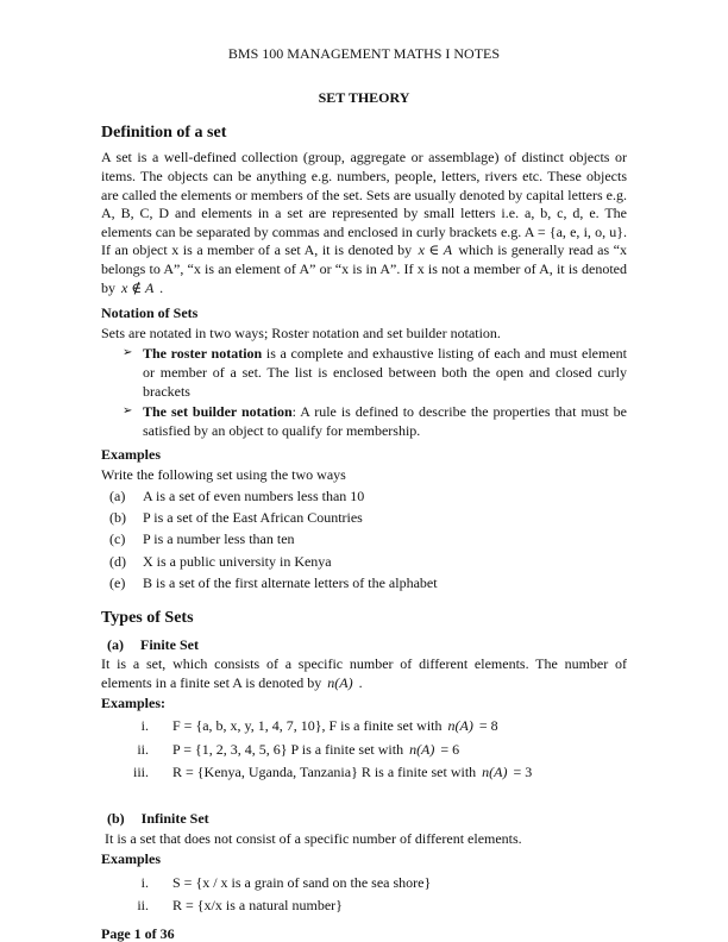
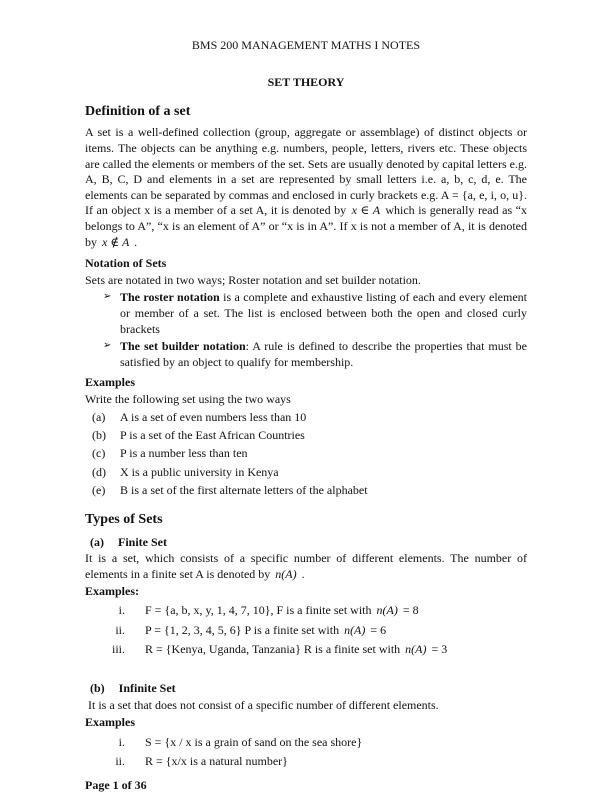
- BMS 100 MANAGEMENT MATHS I NOTES
+ BMS 200 MANAGEMENT MATHS I NOTES
  SET THEORY
  Definition of a set
  A set is a well-defined collection (group, aggregate or assemblage) of distinct objects or items. The objects can be anything e.g. numbers, people, letters, rivers etc. These objects are called the elements or members of the set. Sets are usually denoted by capital letters e.g. A, B, C, D and elements in a set are represented by small letters i.e. a, b, c, d, e. The elements can be separated by commas and enclosed in curly brackets e.g. A = {a, e, i, o, u}. If an object x is a member of a set A, it is denoted by x ∈ A which is generally read as “x belongs to A”, “x is an element of A” or “x is in A”. If x is not a member of A, it is denoted by x ∉ A .
  Notation of Sets
  Sets are notated in two ways; Roster notation and set builder notation.
  ➢
- The roster notation is a complete and exhaustive listing of each and must element or member of a set. The list is enclosed between both the open and closed curly brackets
+ The roster notation is a complete and exhaustive listing of each and every element or member of a set. The list is enclosed between both the open and closed curly brackets
  ➢
  The set builder notation: A rule is defined to describe the properties that must be satisfied by an object to qualify for membership.
  Examples
  Write the following set using the two ways
  (a)
  A is a set of even numbers less than 10
  (b)
  P is a set of the East African Countries
  (c)
  P is a number less than ten
  (d)
  X is a public university in Kenya
  (e)
  B is a set of the first alternate letters of the alphabet
  Types of Sets
  (a)
  Finite Set
  It is a set, which consists of a specific number of different elements. The number of elements in a finite set A is denoted by n(A) .
  Examples:
  i.
  F = {a, b, x, y, 1, 4, 7, 10}, F is a finite set with n(A) = 8
  ii.
  P = {1, 2, 3, 4, 5, 6} P is a finite set with n(A) = 6
  iii.
  R = {Kenya, Uganda, Tanzania} R is a finite set with n(A) = 3
  (b)
  Infinite Set
  It is a set that does not consist of a specific number of different elements.
  Examples
  i.
  S = {x / x is a grain of sand on the sea shore}
  ii.
  R = {x/x is a natural number}
  Page 1 of 36
